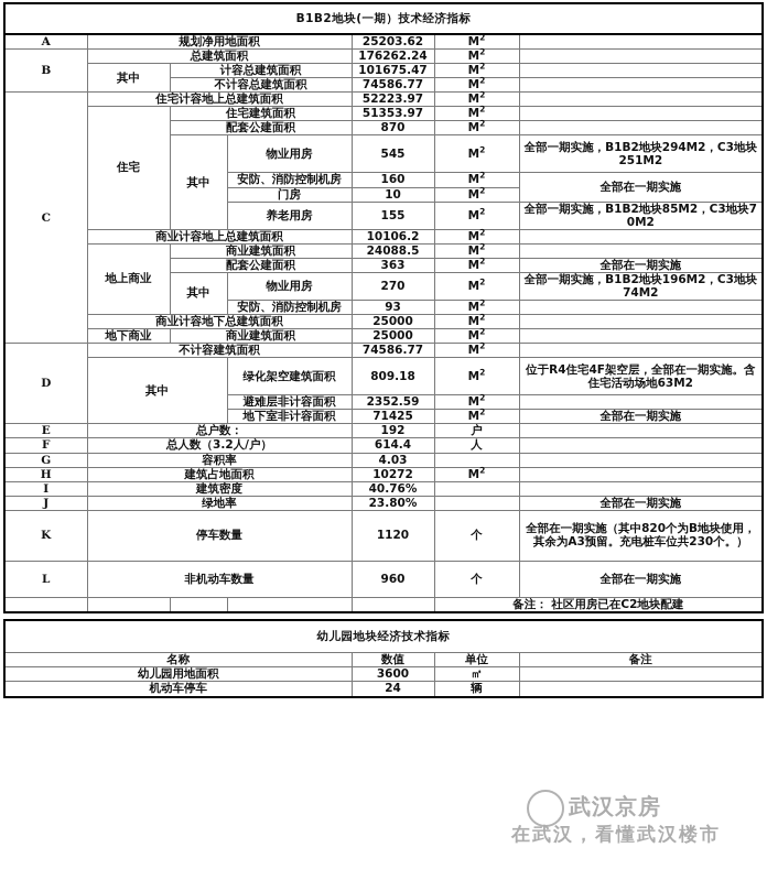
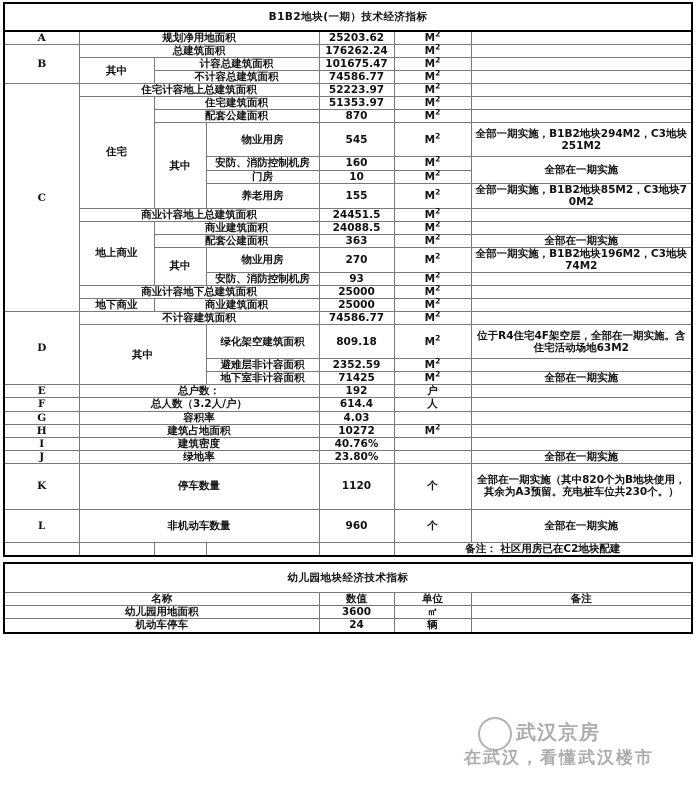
  B1B2地块(一期）技术经济指标
  A	规划净用地面积	25203.62	M2
  B	总建筑面积	176262.24	M2
  其中	计容总建筑面积	101675.47	M2
  不计容总建筑面积	74586.77	M2
  C	住宅计容地上总建筑面积	52223.97	M2
  住宅	住宅建筑面积	51353.97	M2
  配套公建面积	870	M2
  其中	物业用房	545	M2	全部一期实施，B1B2地块294M2，C3地块251M2
  安防、消防控制机房	160	M2	全部在一期实施
  门房	10	M2
  养老用房	155	M2	全部一期实施，B1B2地块85M2，C3地块70M2
- 商业计容地上总建筑面积	10106.2	M2
+ 商业计容地上总建筑面积	24451.5	M2
  地上商业	商业建筑面积	24088.5	M2
  配套公建面积	363	M2	全部在一期实施
  其中	物业用房	270	M2	全部一期实施，B1B2地块196M2，C3地块74M2
  安防、消防控制机房	93	M2
  商业计容地下总建筑面积	25000	M2
  地下商业	商业建筑面积	25000	M2
  D	不计容建筑面积	74586.77	M2
  其中	绿化架空建筑面积	809.18	M2	位于R4住宅4F架空层，全部在一期实施。含住宅活动场地63M2
  避难层非计容面积	2352.59	M2
  地下室非计容面积	71425	M2	全部在一期实施
  E	总户数：	192	户
  F	总人数（3.2人/户）	614.4	人
  G	容积率	4.03
  H	建筑占地面积	10272	M2
  I	建筑密度	40.76%
  J	绿地率	23.80%		全部在一期实施
  K	停车数量	1120	个	全部在一期实施（其中820个为B地块使用，其余为A3预留。充电桩车位共230个。）
  L	非机动车数量	960	个	全部在一期实施
  					备注： 社区用房已在C2地块配建
  幼儿园地块经济技术指标
  名称	数值	单位	备注
  幼儿园用地面积	3600	㎡
  机动车停车	24	辆
  武汉京房
  在武汉，看懂武汉楼市
